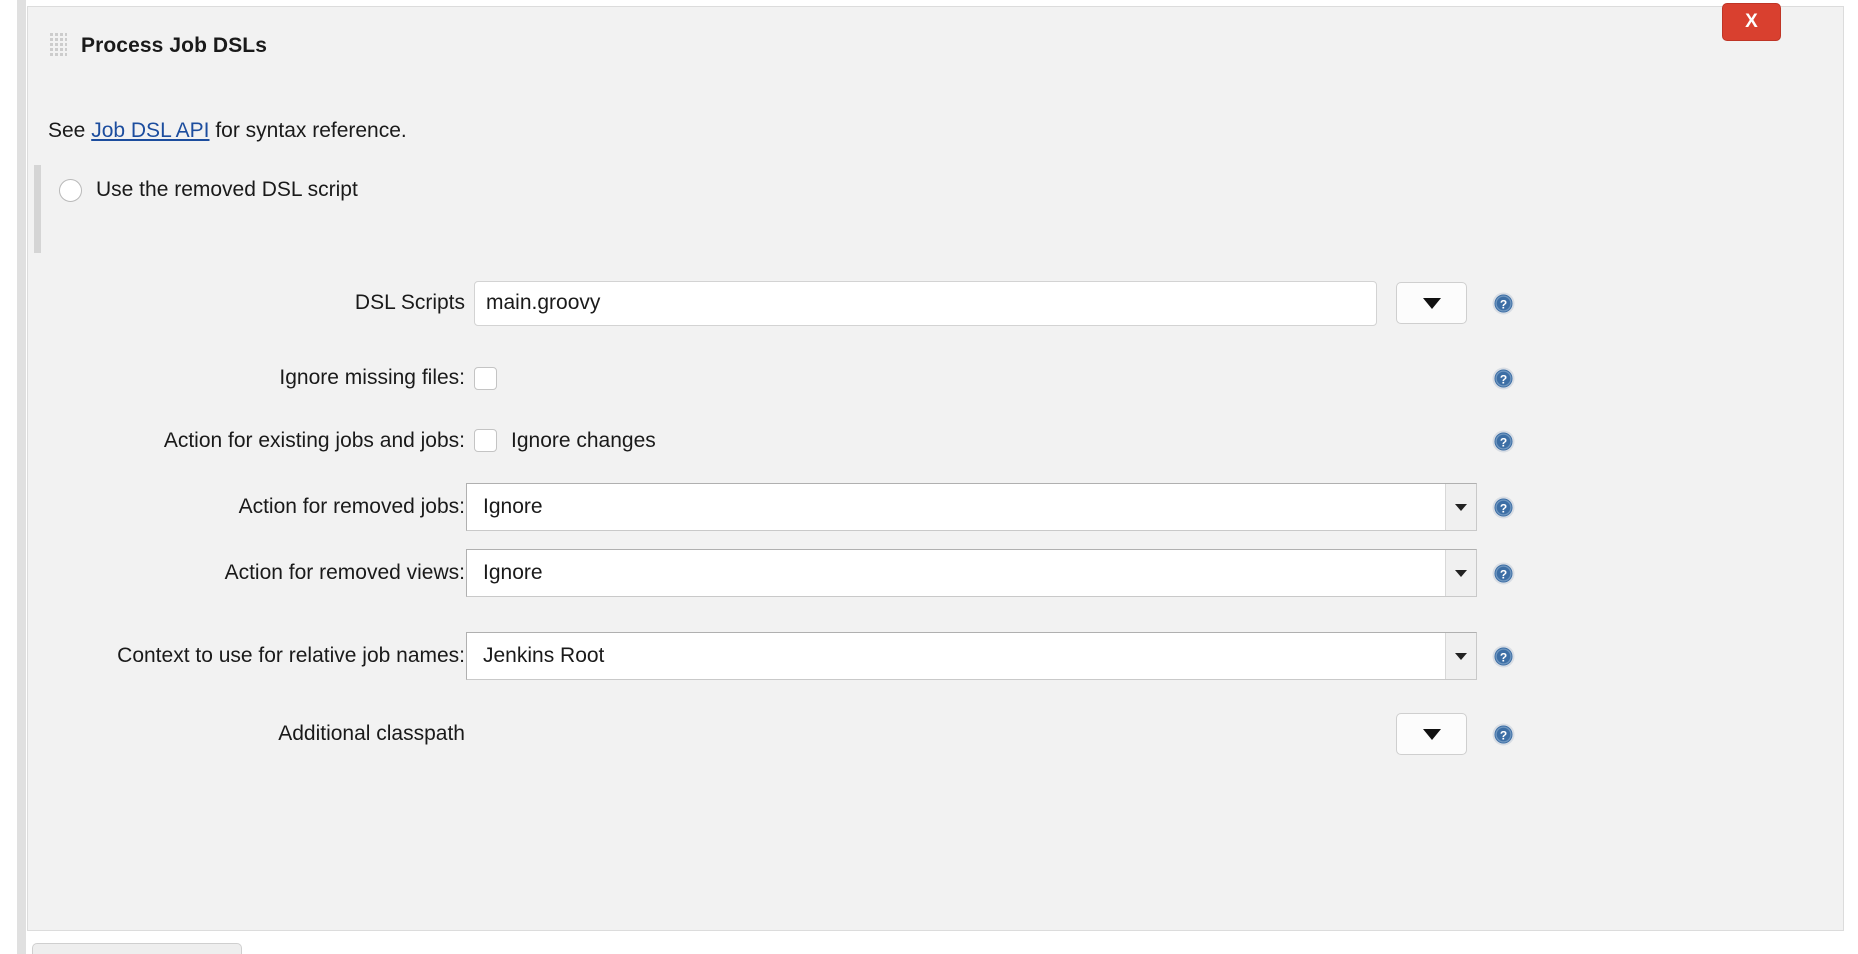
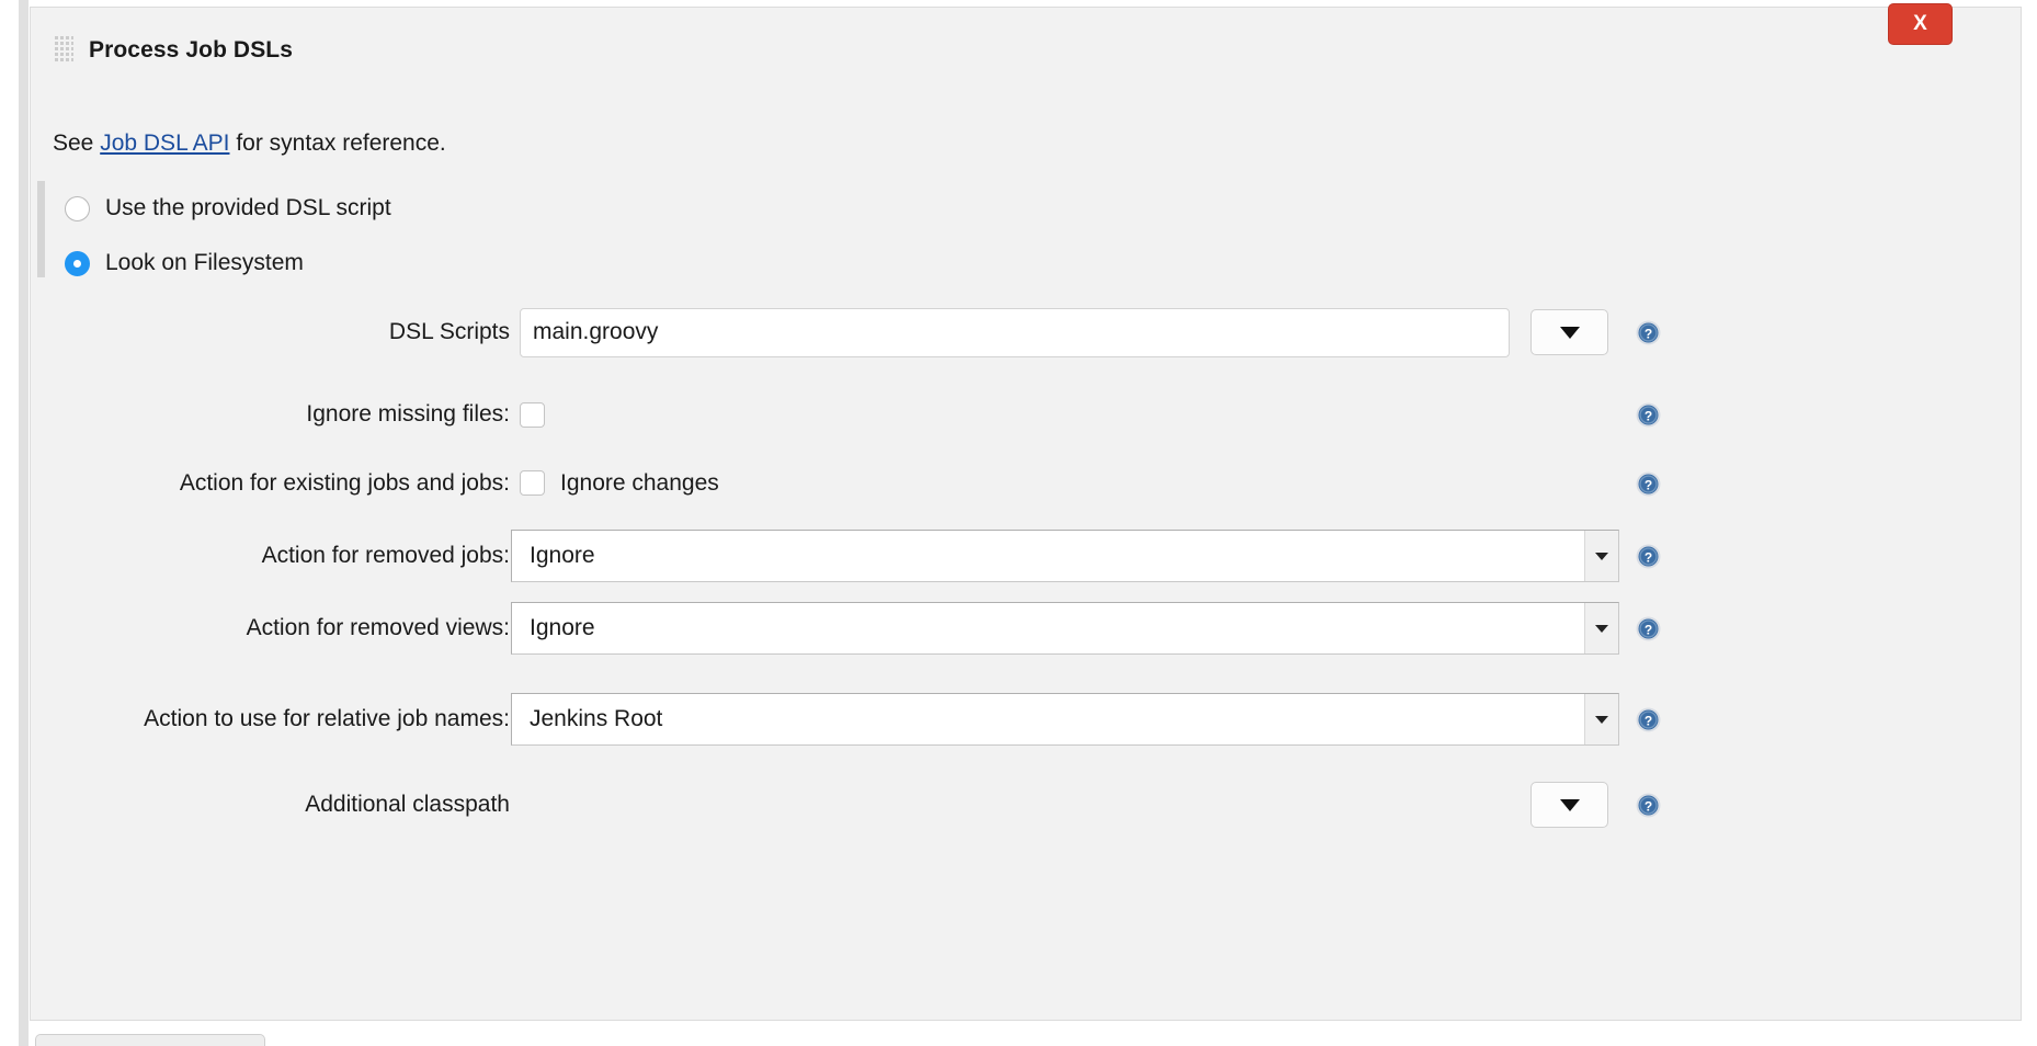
  X
  Process Job DSLs
  See Job DSL API for syntax reference.
- Use the removed DSL script
+ Use the provided DSL script
+ Look on Filesystem
  DSL Scripts
  main.groovy
  ?
  Ignore missing files:
  ?
  Action for existing jobs and jobs:
  Ignore changes
  ?
  Action for removed jobs:
  Ignore
  ?
  Action for removed views:
  Ignore
  ?
- Context to use for relative job names:
+ Action to use for relative job names:
  Jenkins Root
  ?
  Additional classpath
  ?
